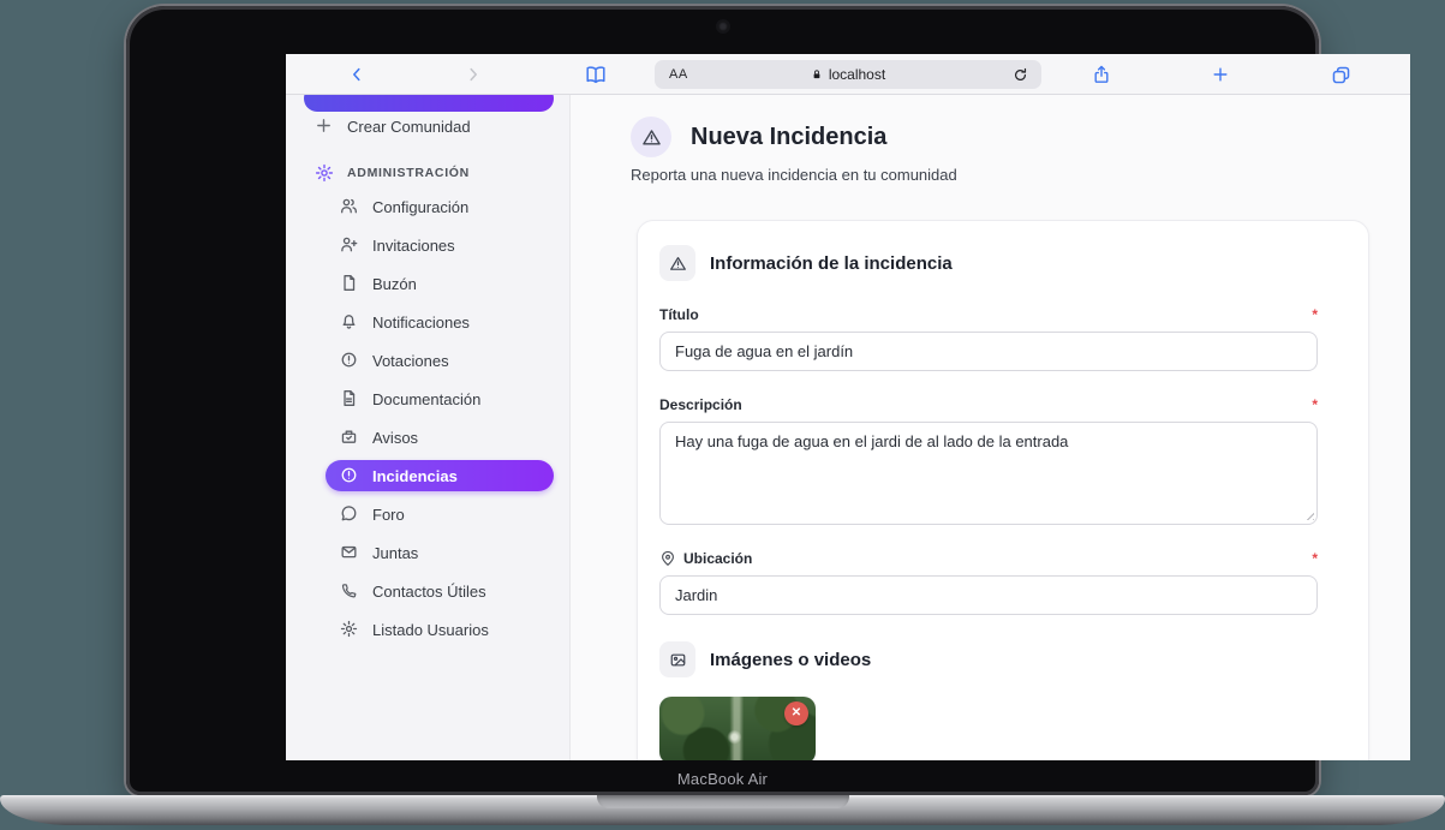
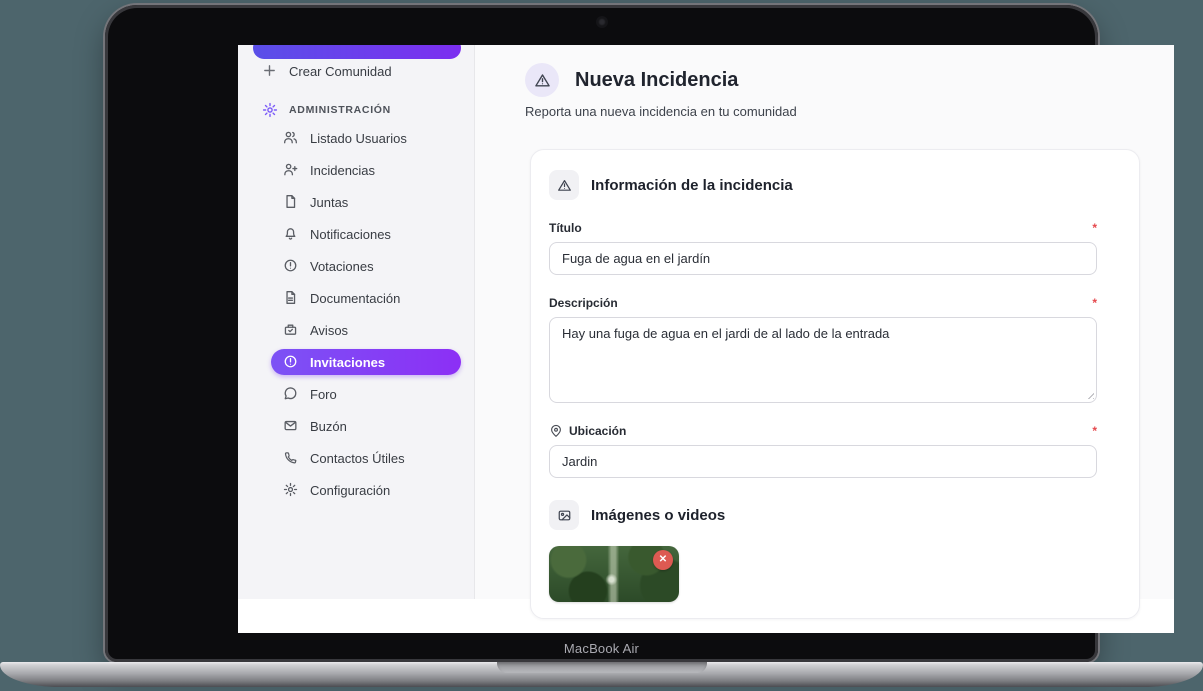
- AA
- localhost
  Crear Comunidad
  ADMINISTRACIÓN
- Configuración
+ Listado Usuarios
- Invitaciones
+ Incidencias
- Buzón
+ Juntas
  Notificaciones
  Votaciones
  Documentación
  Avisos
- Incidencias
+ Invitaciones
  Foro
- Juntas
+ Buzón
  Contactos Útiles
- Listado Usuarios
+ Configuración
  Nueva Incidencia
  Reporta una nueva incidencia en tu comunidad
  Información de la incidencia
  Título
  *
  Fuga de agua en el jardín
  Descripción
  *
  Hay una fuga de agua en el jardi de al lado de la entrada
  Ubicación
  *
  Jardin
  Imágenes o videos
  ✕
  MacBook Air
